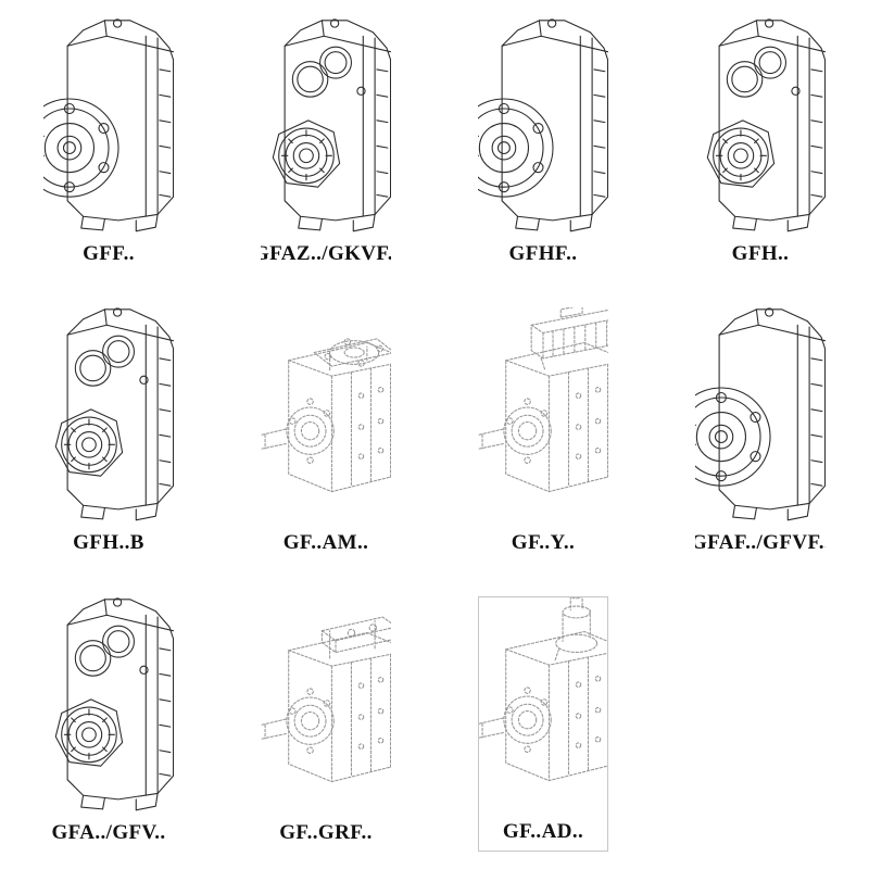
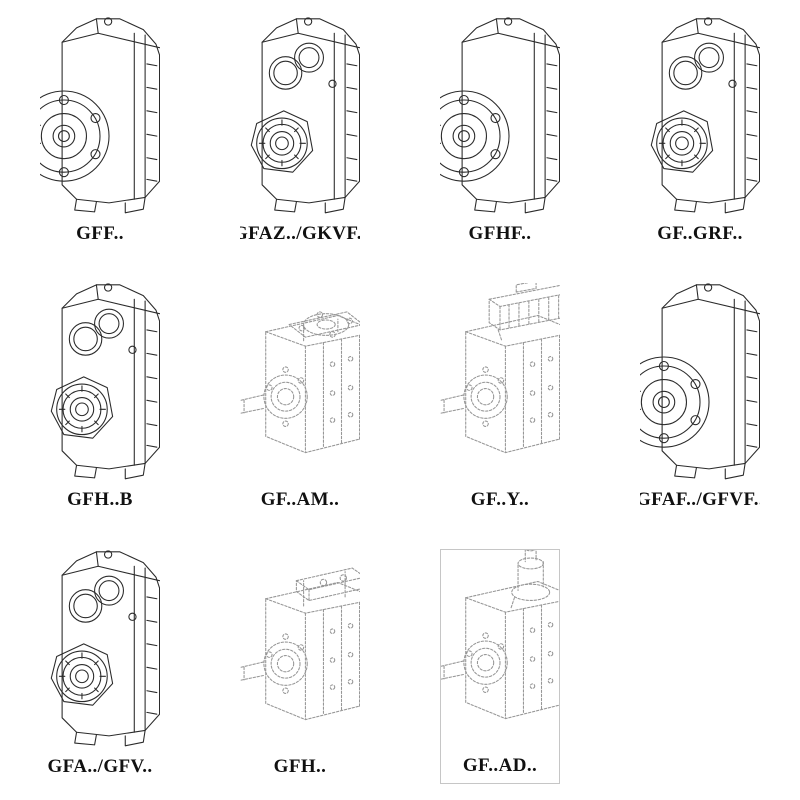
  GFF..
  GFAZ../GKVF.
  GFHF..
- GFH..
+ GF..GRF..
  GFH..B
  GF..AM..
  GF..Y..
  GFAF../GFVF.
  GFA../GFV..
- GF..GRF..
+ GFH..
  GF..AD..
